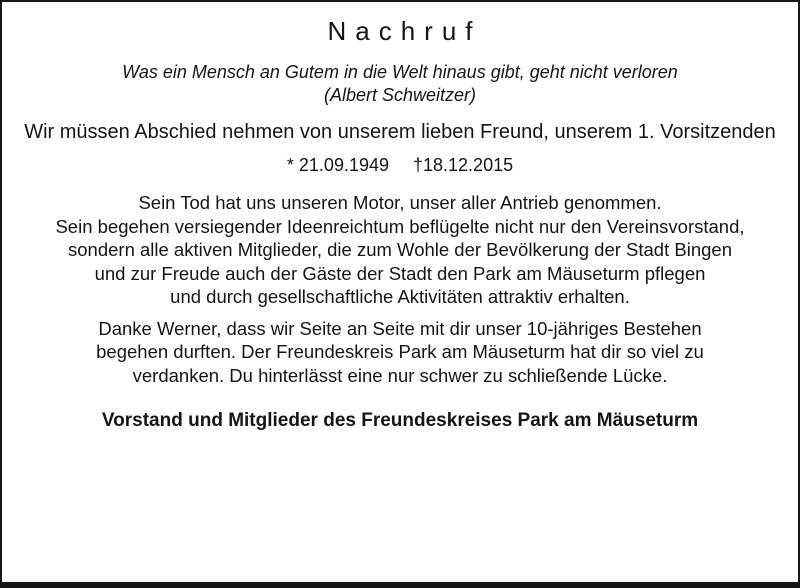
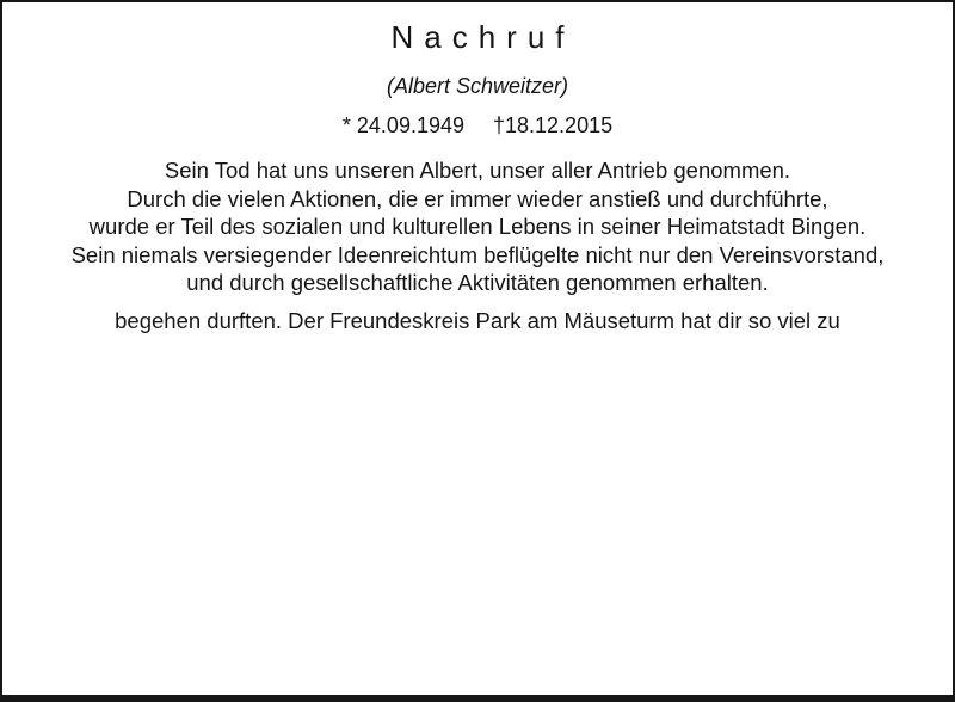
  Nachruf
- Was ein Mensch an Gutem in die Welt hinaus gibt, geht nicht verloren
  (Albert Schweitzer)
- Wir müssen Abschied nehmen von unserem lieben Freund, unserem 1. Vorsitzenden
- * 21.09.1949 †18.12.2015
+ * 24.09.1949 †18.12.2015
- Sein Tod hat uns unseren Motor, unser aller Antrieb genommen.
+ Sein Tod hat uns unseren Albert, unser aller Antrieb genommen.
+ Durch die vielen Aktionen, die er immer wieder anstieß und durchführte,
+ wurde er Teil des sozialen und kulturellen Lebens in seiner Heimatstadt Bingen.
- Sein begehen versiegender Ideenreichtum beflügelte nicht nur den Vereinsvorstand,
+ Sein niemals versiegender Ideenreichtum beflügelte nicht nur den Vereinsvorstand,
- sondern alle aktiven Mitglieder, die zum Wohle der Bevölkerung der Stadt Bingen
- und zur Freude auch der Gäste der Stadt den Park am Mäuseturm pflegen
- und durch gesellschaftliche Aktivitäten attraktiv erhalten.
+ und durch gesellschaftliche Aktivitäten genommen erhalten.
- Danke Werner, dass wir Seite an Seite mit dir unser 10-jähriges Bestehen
  begehen durften. Der Freundeskreis Park am Mäuseturm hat dir so viel zu
- verdanken. Du hinterlässt eine nur schwer zu schließende Lücke.
- Vorstand und Mitglieder des Freundeskreises Park am Mäuseturm
